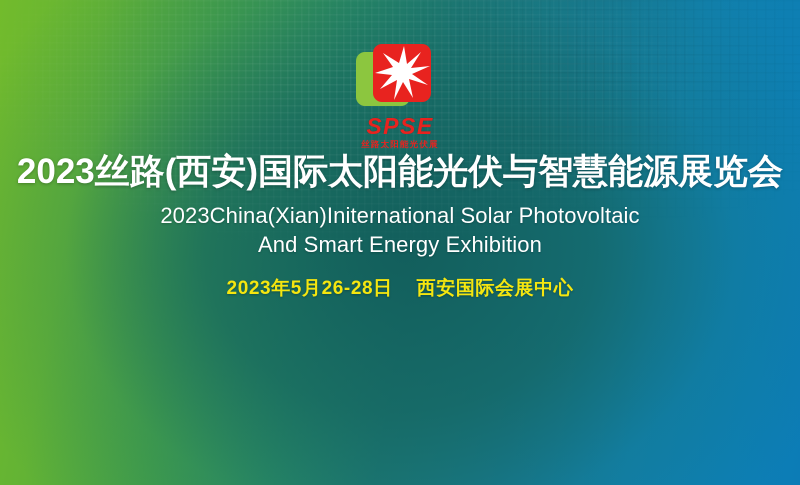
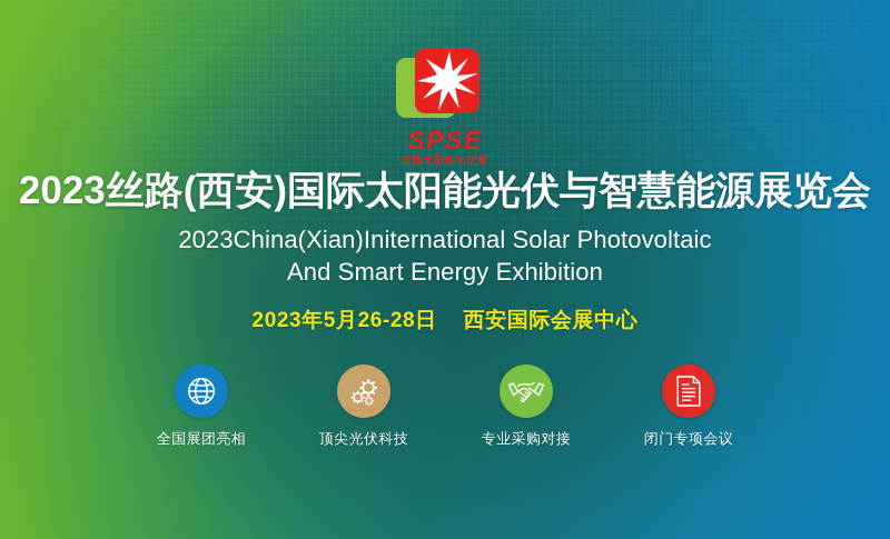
  SPSE
  丝路太阳能光伏展
  2023丝路(西安)国际太阳能光伏与智慧能源展览会
  2023China(Xian)Initernational Solar Photovoltaic
  And Smart Energy Exhibition
  2023年5月26-28日 西安国际会展中心
+ 全国展团亮相
+ 顶尖光伏科技
+ 专业采购对接
+ 闭门专项会议
